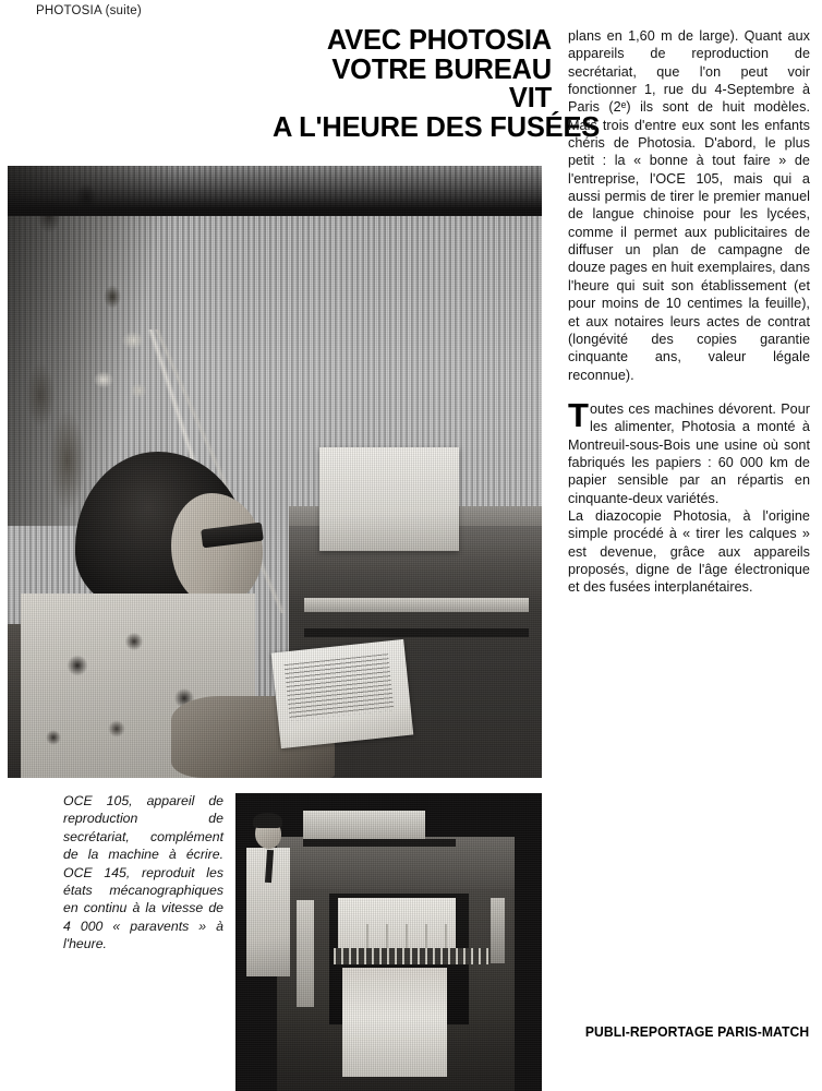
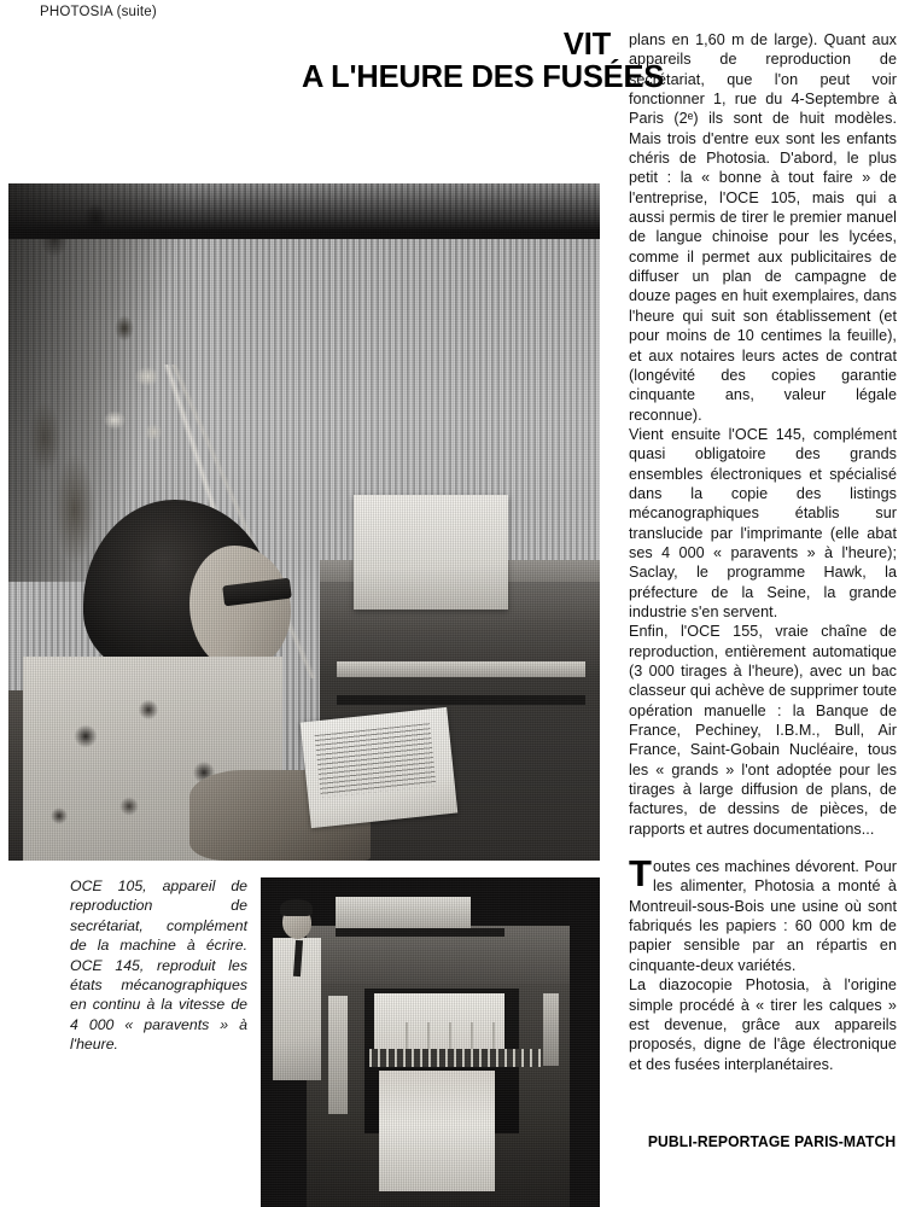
  PHOTOSIA (suite)
- AVEC PHOTOSIA
- VOTRE BUREAU
  VIT
  A L'HEURE DES FUSÉ
  OCE 105, appareil de reproduction de secrétariat, complément de la machine à écrire. OCE 145, reproduit les états mécanographiques en continu à la vitesse de 4 000 « paravents » à l'heure.
  plans en 1,60 m de large). Quant aux appareils de reproduction de secrétariat, que l'on peut voir fonctionner 1, rue du 4-Septembre à Paris (2ᵉ) ils sont de huit modèles. Mais trois d'entre eux sont les enfants chéris de Photosia. D'abord, le plus petit : la « bonne à tout faire » de l'entreprise, l'OCE 105, mais qui a aussi permis de tirer le premier manuel de langue chinoise pour les lycées, comme il permet aux publicitaires de diffuser un plan de campagne de douze pages en huit exemplaires, dans l'heure qui suit son établissement (et pour moins de 10 centimes la feuille), et aux notaires leurs actes de contrat (longévité des copies garantie cinquante ans, valeur légale reconnue).
+ Vient ensuite l'OCE 145, complément quasi obligatoire des grands ensembles électroniques et spécialisé dans la copie des listings mécanographiques établis sur translucide par l'imprimante (elle abat ses 4 000 « paravents » à l'heure); Saclay, le programme Hawk, la préfecture de la Seine, la grande industrie s'en servent.
+ Enfin, l'OCE 155, vraie chaîne de reproduction, entièrement automatique (3 000 tirages à l'heure), avec un bac classeur qui achève de supprimer toute opération manuelle : la Banque de France, Pechiney, I.B.M., Bull, Air France, Saint-Gobain Nucléaire, tous les « grands » l'ont adoptée pour les tirages à large diffusion de plans, de factures, de dessins de pièces, de rapports et autres documentations...
  T
  outes ces machines dévorent. Pour les alimenter, Photosia a monté à Montreuil-sous-Bois une usine où sont fabriqués les papiers : 60 000 km de papier sensible par an répartis en cinquante-deux variétés.
  La diazocopie Photosia, à l'origine simple procédé à « tirer les calques » est devenue, grâce aux appareils proposés, digne de l'âge électronique et des fusées interplanétaires.
  PUBLI-REPORTAGE PARIS-MATCH
